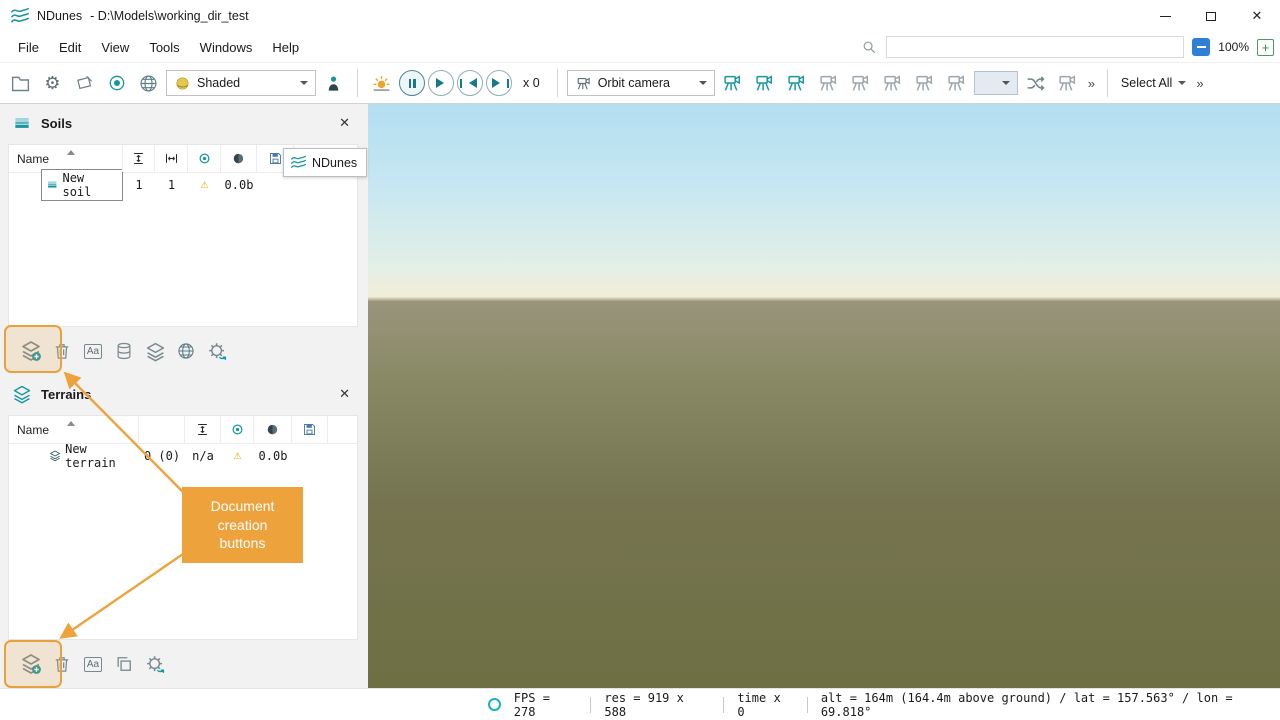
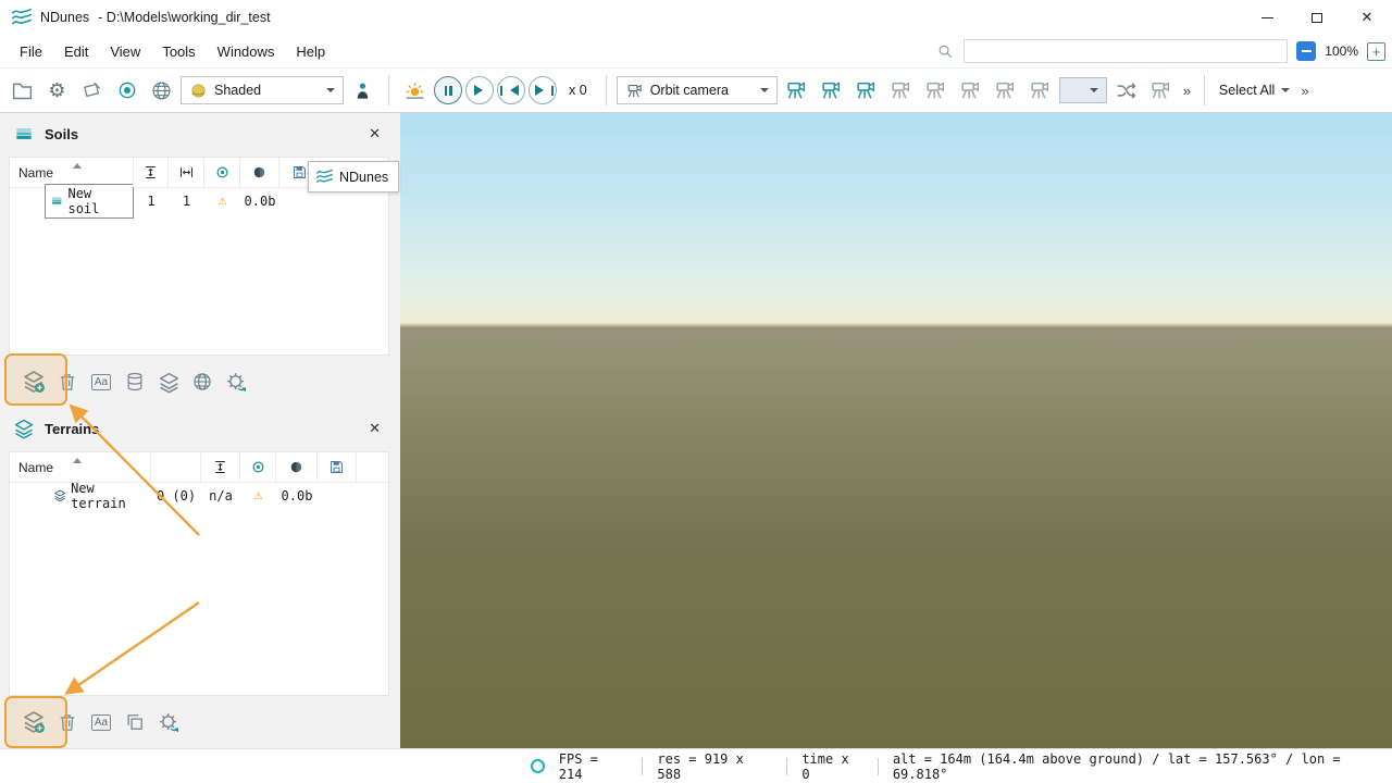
  NDunes - D:\Models\working_dir_test
  ✕
  File
  Edit
  View
  Tools
  Windows
  Help
  100%
  +
  ⚙
  Shaded
  x 0
  Orbit camera
  »
  Select All
  »
  Soils
  ✕
  Name
  New soil
  1
  1
  ⚠
  0.0b
  Aa
  NDunes
  Terrains
  ✕
  Name
  New terrain
  (0)
  n/a
  ⚠
  0.0b
  Aa
- Document creation buttons
- FPS = 278
+ FPS = 214
  res = 919 x 588
  time x 0
  alt = 164m (164.4m above ground) / lat = 157.563° / lon = 69.818°
